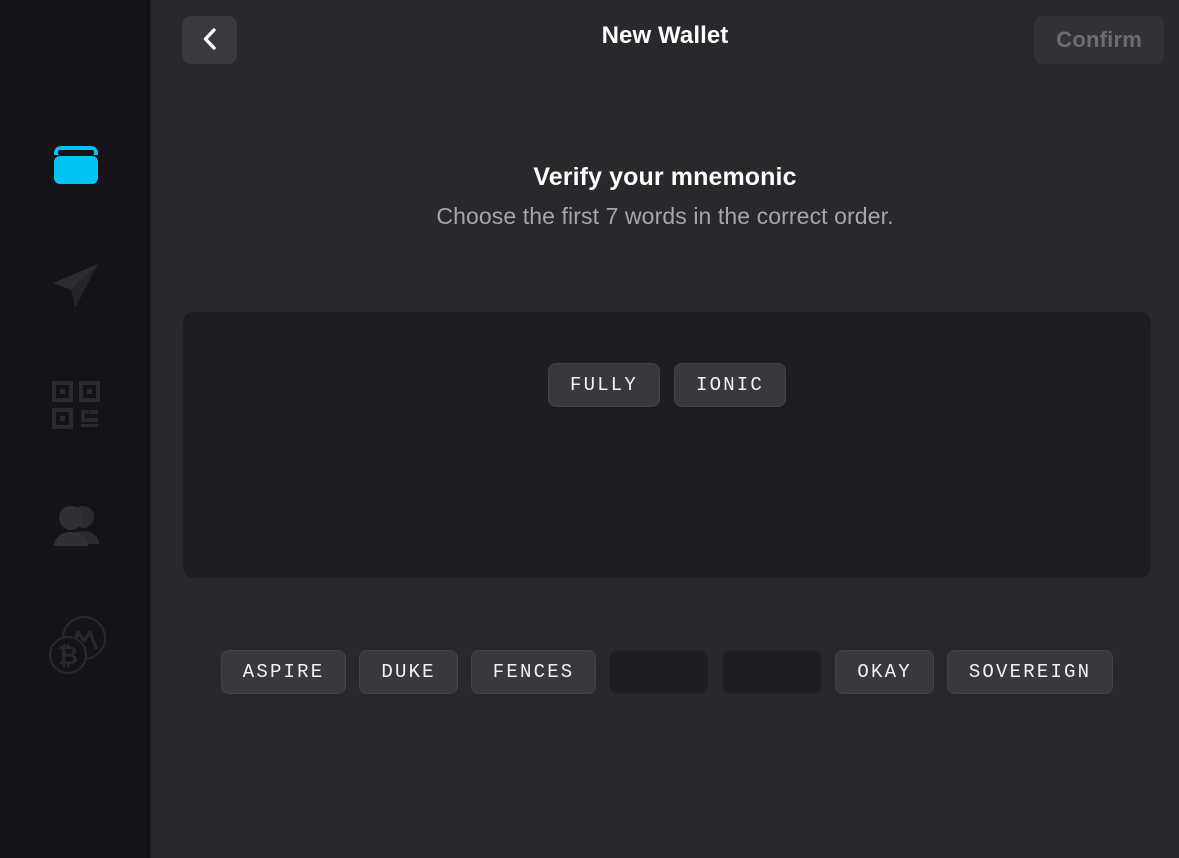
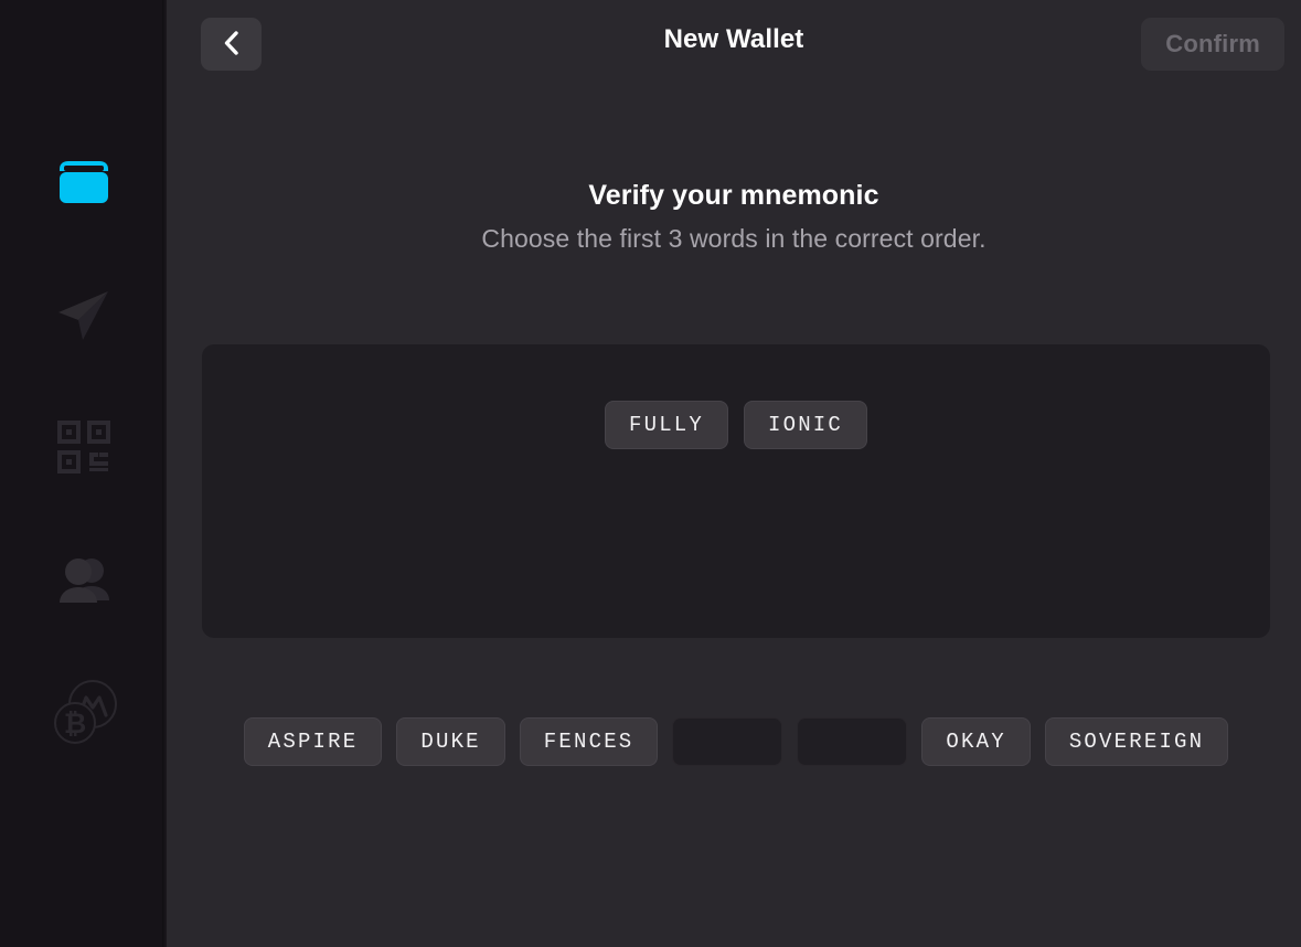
  New Wallet
  Confirm
  Verify your mnemonic
- Choose the first 7 words in the correct order.
+ Choose the first 3 words in the correct order.
  FULLY
  IONIC
  ASPIRE
  DUKE
  FENCES
  OKAY
  SOVEREIGN
